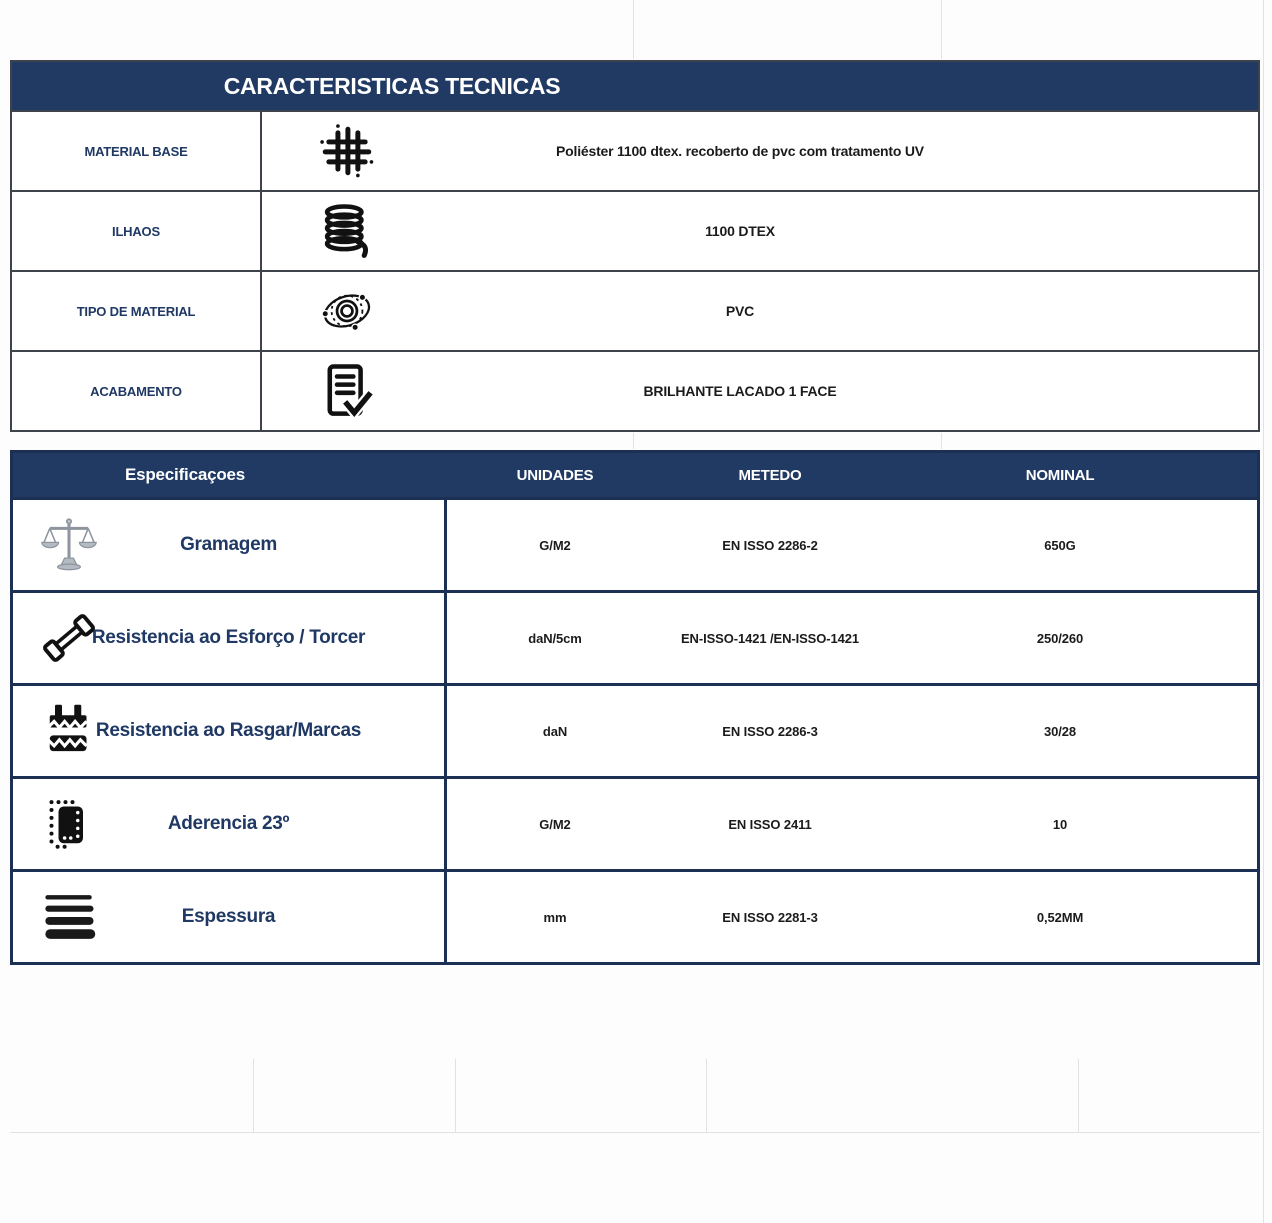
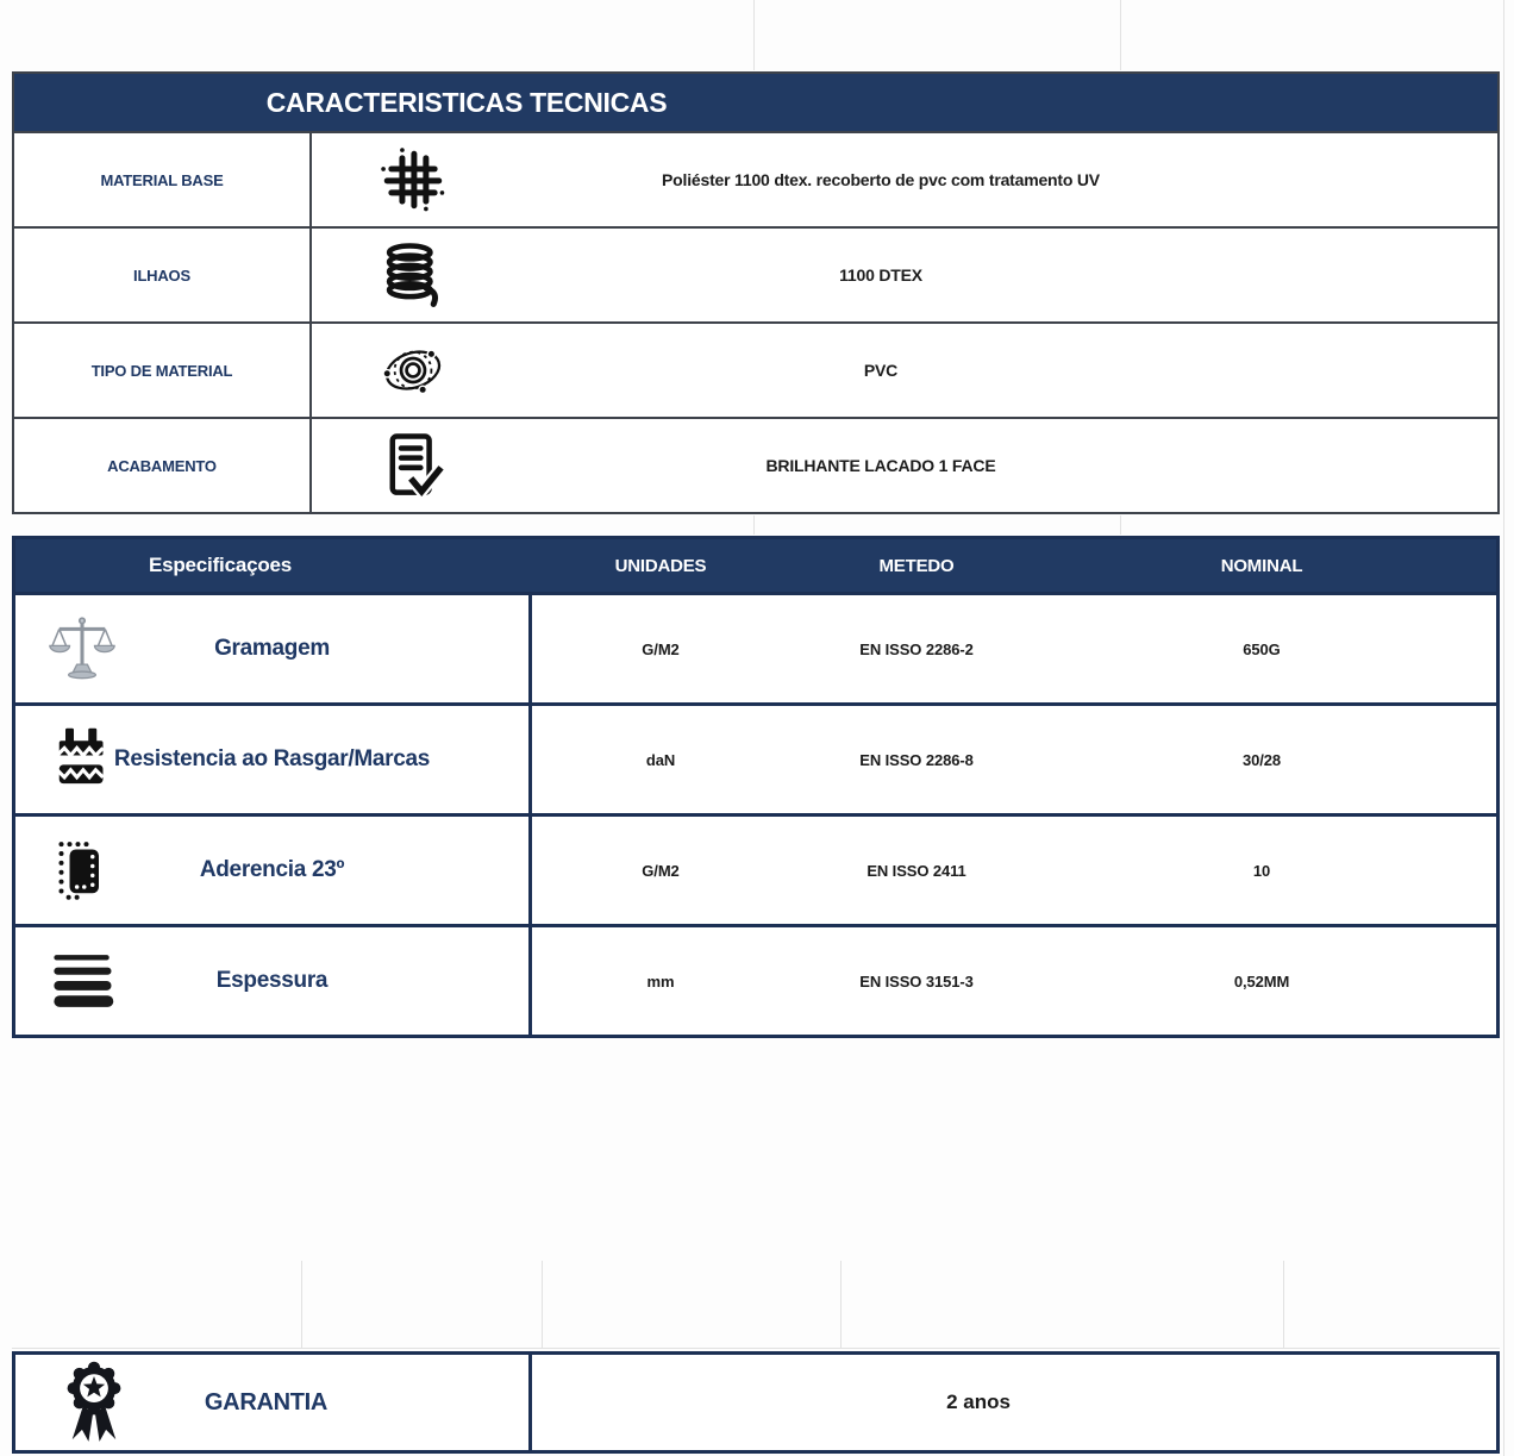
  CARACTERISTICAS TECNICAS
  MATERIAL BASE
  Poliéster 1100 dtex. recoberto de pvc com tratamento UV
  ILHAOS
  1100 DTEX
  TIPO DE MATERIAL
  PVC
  ACABAMENTO
  BRILHANTE LACADO 1 FACE
  Especificaçoes
  UNIDADES
  METEDO
  NOMINAL
  Gramagem
  G/M2
  EN ISSO 2286-2
  650G
- Resistencia ao Esforço / Torcer
- daN/5cm
- EN-ISSO-1421 /EN-ISSO-1421
- 250/260
  Resistencia ao Rasgar/Marcas
  daN
- EN ISSO 2286-3
+ EN ISSO 2286-8
  30/28
  Aderencia 23º
  G/M2
  EN ISSO 2411
  10
  Espessura
  mm
- EN ISSO 2281-3
+ EN ISSO 3151-3
  0,52MM
+ GARANTIA
+ 2 anos
